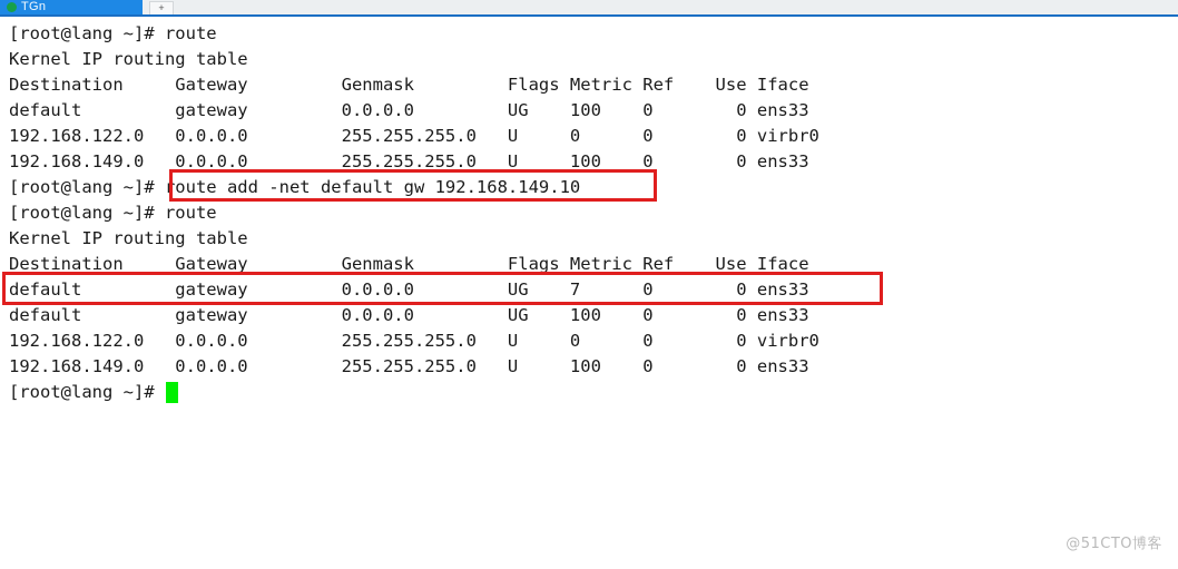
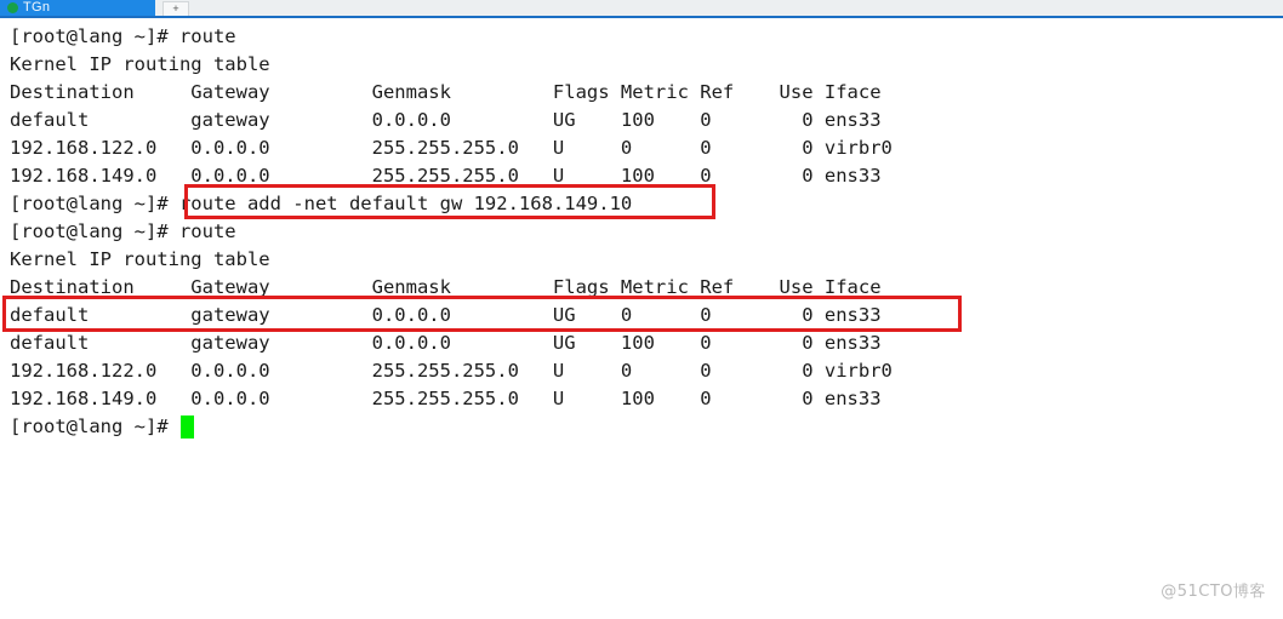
  TGn
  +
  [root@lang ~]# route
  Kernel IP routing table
  Destination Gateway Genmask Flags Metric Ref Use Iface
  default gateway 0.0.0.0 UG 100 0 0 ens33
  192.168.122.0 0.0.0.0 255.255.255.0 U 0 0 0 virbr0
  192.168.149.0 0.0.0.0 255.255.255.0 U 100 0 0 ens33
  [root@lang ~]# route add -net default gw 192.168.149.10
  [root@lang ~]# route
  Kernel IP routing table
  Destination Gateway Genmask Flags Metric Ref Use Iface
- default gateway 0.0.0.0 UG 7 0 0 ens33
+ default gateway 0.0.0.0 UG 0 0 0 ens33
  default gateway 0.0.0.0 UG 100 0 0 ens33
  192.168.122.0 0.0.0.0 255.255.255.0 U 0 0 0 virbr0
  192.168.149.0 0.0.0.0 255.255.255.0 U 100 0 0 ens33
  [root@lang ~]#
  @51CTO博客
